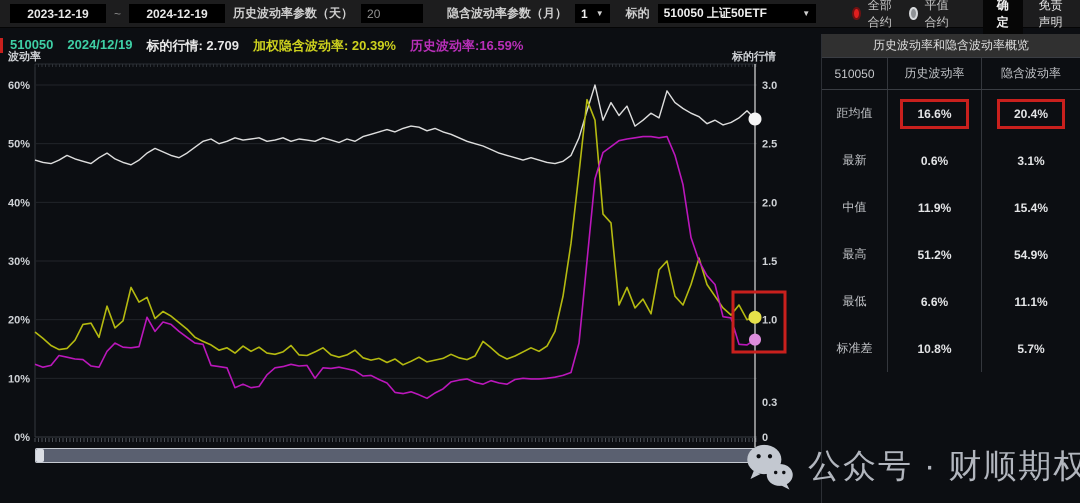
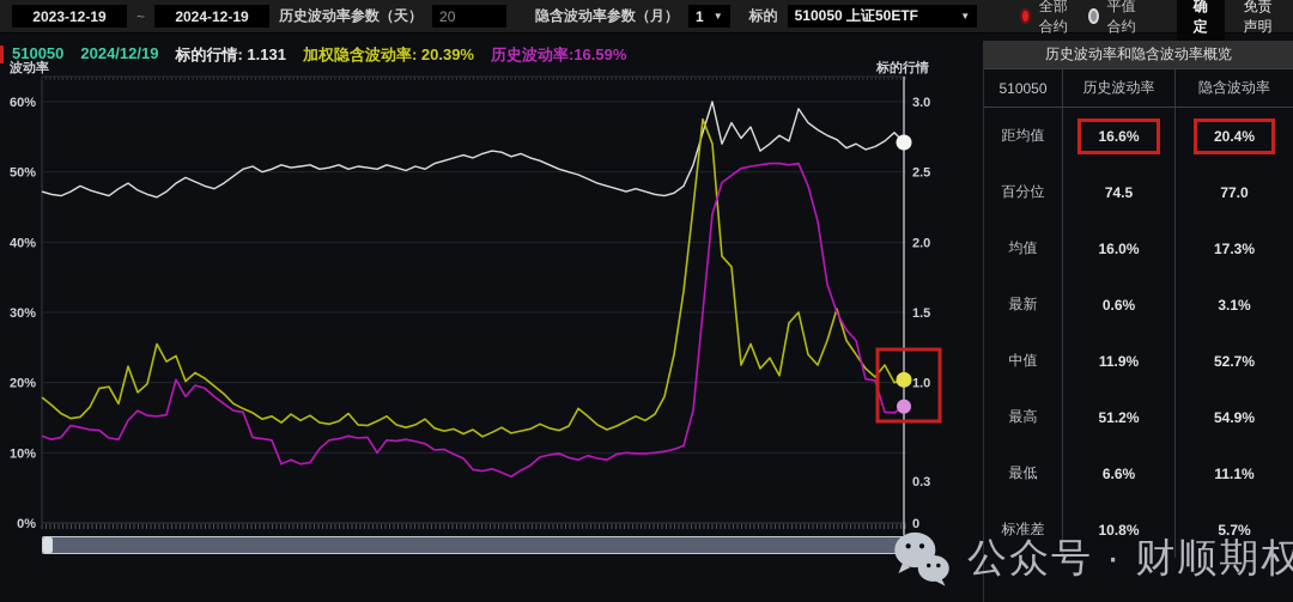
  2023-12-19
  ~
  2024-12-19
  历史波动率参数（天）
  20
  隐含波动率参数（月）
  1
  ▼
  标的
  510050 上证50ETF
  ▼
  全部合约
  平值合约
  确定
  免责声明
  510050
  2024/12/19
- 标的行情: 2.709
+ 标的行情: 1.131
  加权隐含波动率: 20.39%
  历史波动率:16.59%
  60%
  50%
  40%
  30%
  20%
  10%
  0%
  3.0
  2.5
  2.0
  1.5
  1.0
  0.3
  0
  波动率
  标的行情
  历史波动率和隐含波动率概览
  510050
  历史波动率
  隐含波动率
  距均值
  16.6%
  20.4%
+ 百分位
+ 74.5
+ 77.0
+ 均值
+ 16.0%
+ 17.3%
  最新
  0.6%
  3.1%
  中值
  11.9%
- 15.4%
+ 52.7%
  最高
  51.2%
  54.9%
  最低
  6.6%
  11.1%
  标准差
  10.8%
  5.7%
  公众号 · 财顺期权
